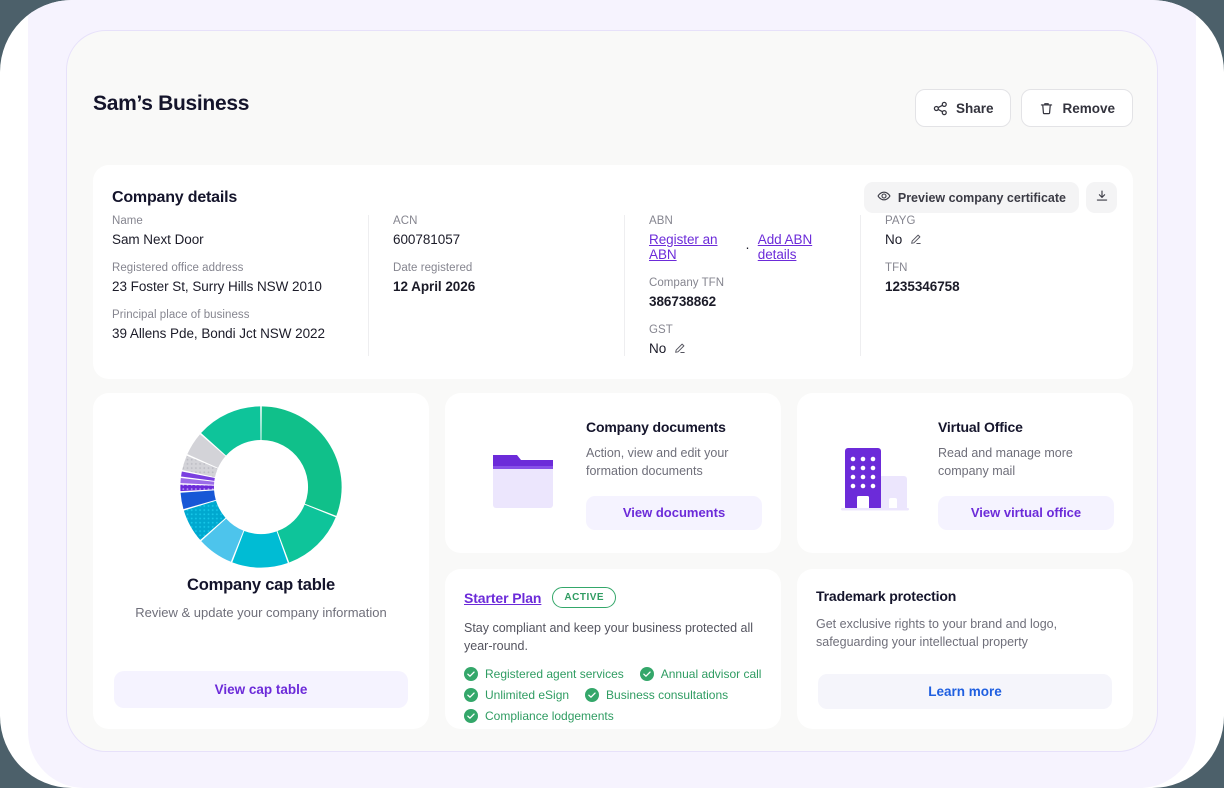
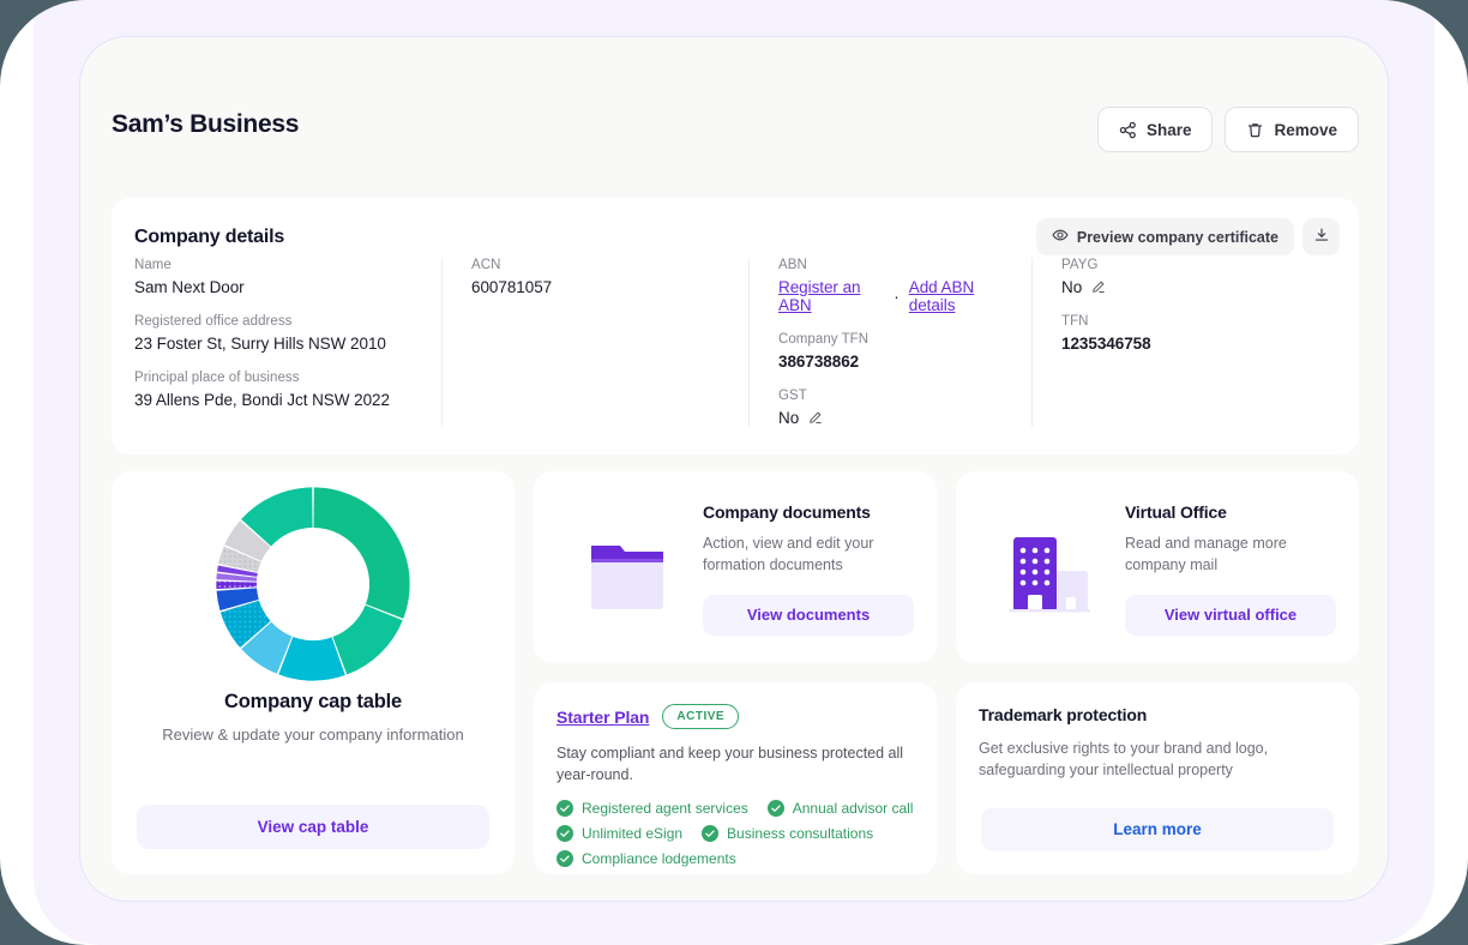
  Sam’s Business
  Share
  Remove
  Company details
  Preview company certificate
  Name
  Sam Next Door
  Registered office address
  23 Foster St, Surry Hills NSW 2010
  Principal place of business
  39 Allens Pde, Bondi Jct NSW 2022
  ACN
  600781057
- Date registered
- 12 April 2026
  ABN
  Register an ABN
  ·
  Add ABN details
  Company TFN
  386738862
  GST
  No
  PAYG
  No
  TFN
  1235346758
  Company cap table
  Review & update your company information
  View cap table
  Company documents
  Action, view and edit your formation documents
  View documents
  Virtual Office
  Read and manage more company mail
  View virtual office
  Starter Plan
  ACTIVE
  Stay compliant and keep your business protected all year-round.
  Registered agent services
  Annual advisor call
  Unlimited eSign
  Business consultations
  Compliance lodgements
  Trademark protection
  Get exclusive rights to your brand and logo, safeguarding your intellectual property
  Learn more
